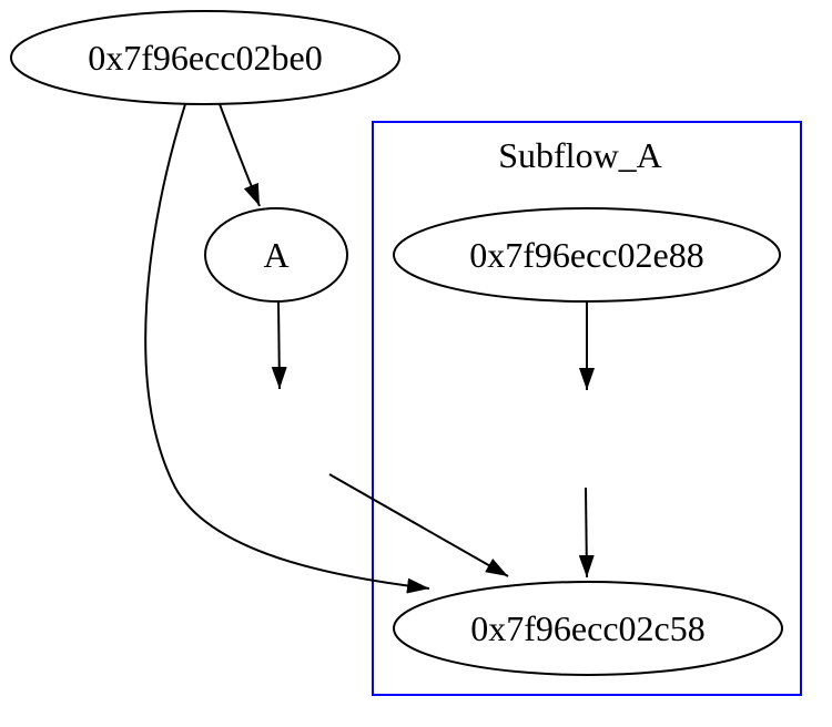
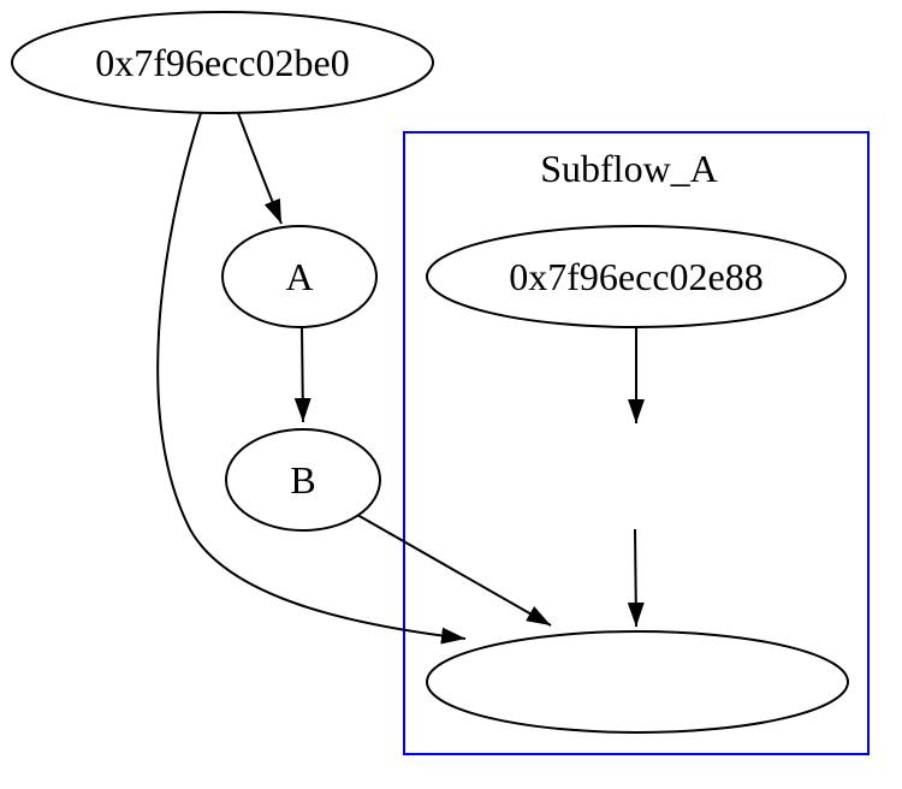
  Subflow_A
  0x7f96ecc02be0
  A
+ B
  0x7f96ecc02e88
- 0x7f96ecc02c58
